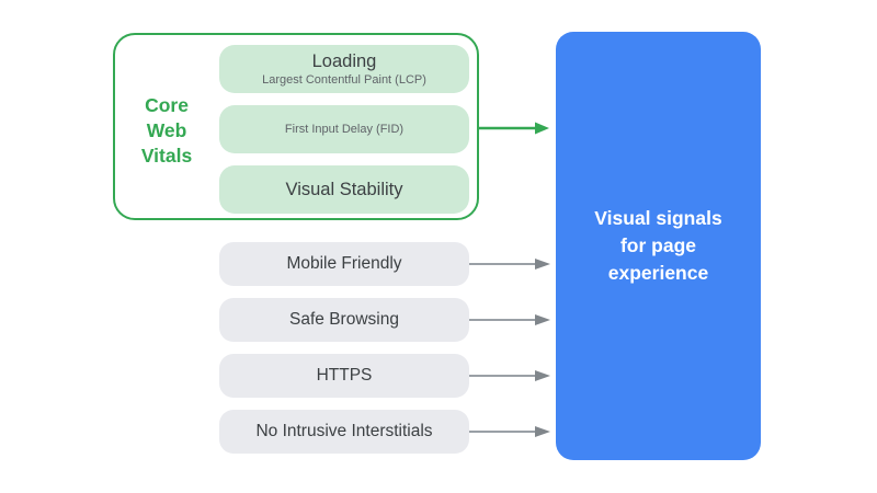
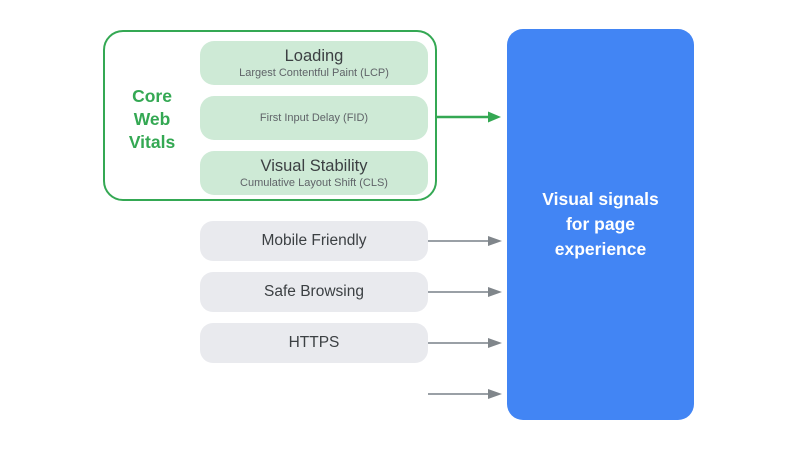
  Core Web Vitals
  Loading
  Largest Contentful Paint (LCP)
  First Input Delay (FID)
  Visual Stability
+ Cumulative Layout Shift (CLS)
  Mobile Friendly
  Safe Browsing
  HTTPS
- No Intrusive Interstitials
  Visual signals for page experience
